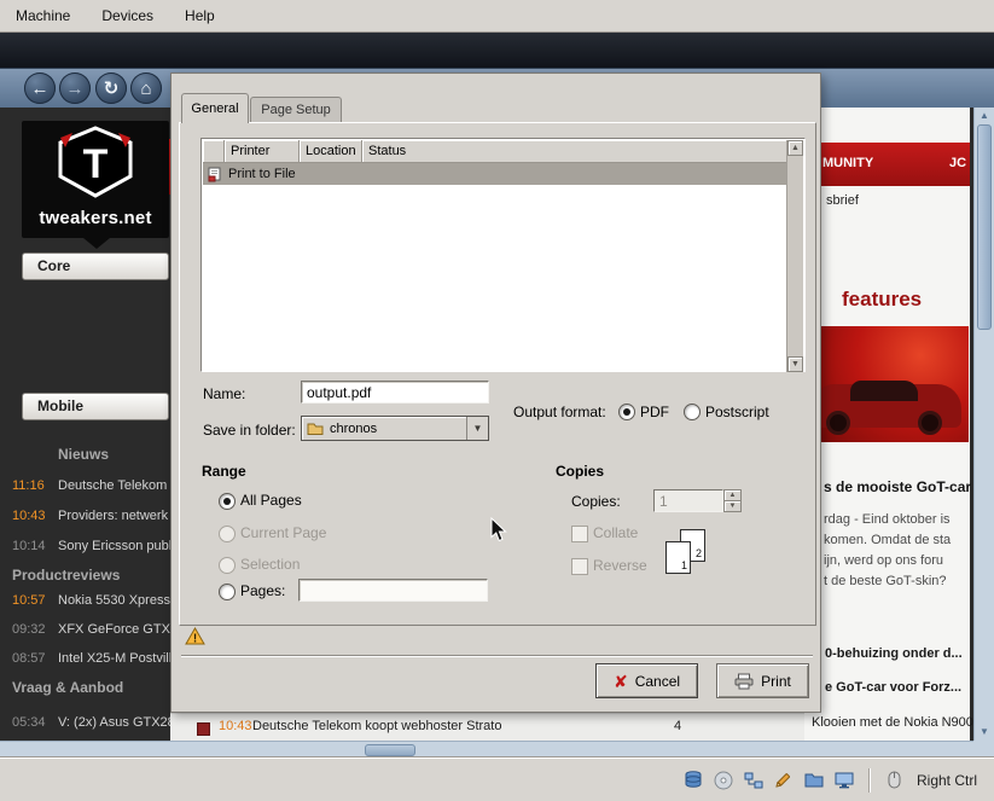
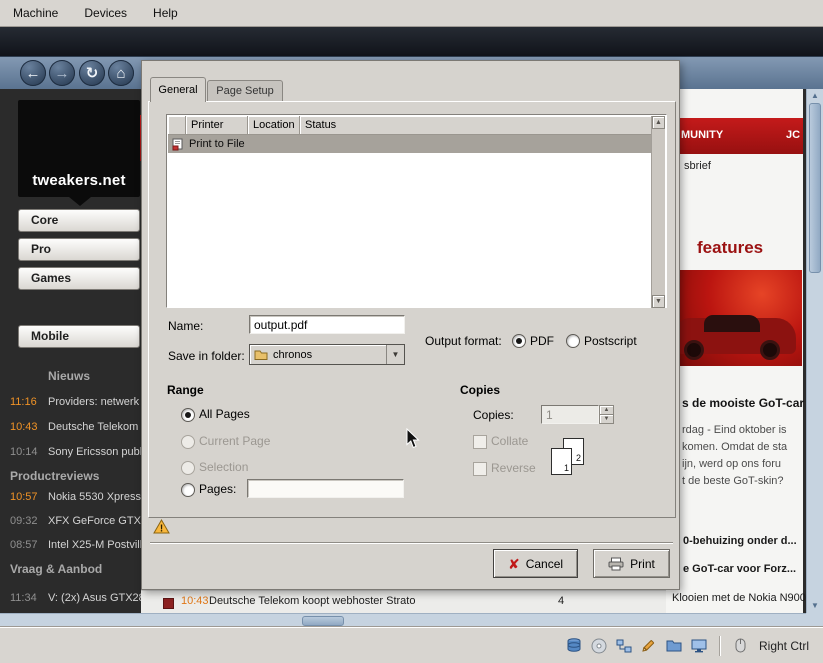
  Machine
  Devices
  Help
  ←
  →
  ↻
  ⌂
  MUNITY
  JC
  sbrief
- T
  tweakers.net
  Core
+ Pro
+ Games
  Mobile
  Nieuws
  11:16
- Deutsche Telekom
+ Providers: netwerk
  10:43
- Providers: netwerk
+ Deutsche Telekom
  10:14
  Sony Ericsson pub
  Productreviews
  10:57
  Nokia 5530 Xpress
  09:32
  XFX GeForce GTX
  08:57
  Intel X25-M Postvil
  Vraag & Aanbod
- 05:34
+ 11:34
  V: (2x) Asus GTX2
  features
  s de mooiste GoT-car
  rdag - Eind oktober is
  komen. Omdat de sta
  ijn, werd op ons foru
  t de beste GoT-skin?
  0-behuizing onder d...
  e GoT-car voor Forz...
  Klooien met de Nokia N900
  10:43
  Deutsche Telekom koopt webhoster Strato
  4
  ▲
  ▼
  General
  Page Setup
  Printer
  Location
  Status
  Print to File
  Name:
  output.pdf
  Save in folder:
  chronos
  ▼
  Output format:
  PDF
  Postscript
  Range
  All Pages
  Current Page
  Selection
  Pages:
  Copies
  Copies:
  1
  Collate
  Reverse
  2
  1
  !
  ✘
  Cancel
  Print
  Right Ctrl
